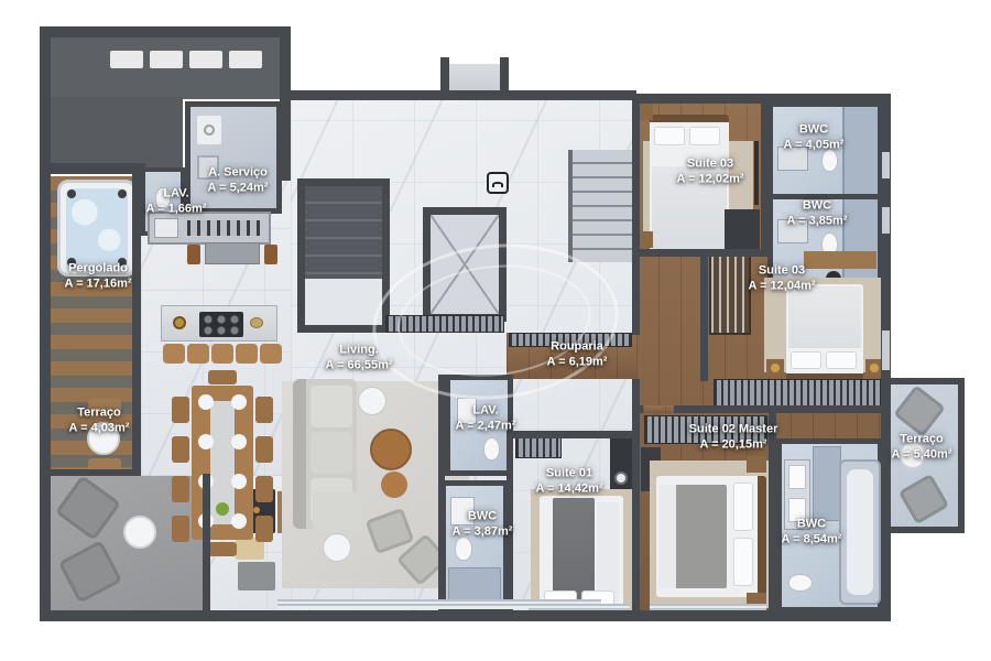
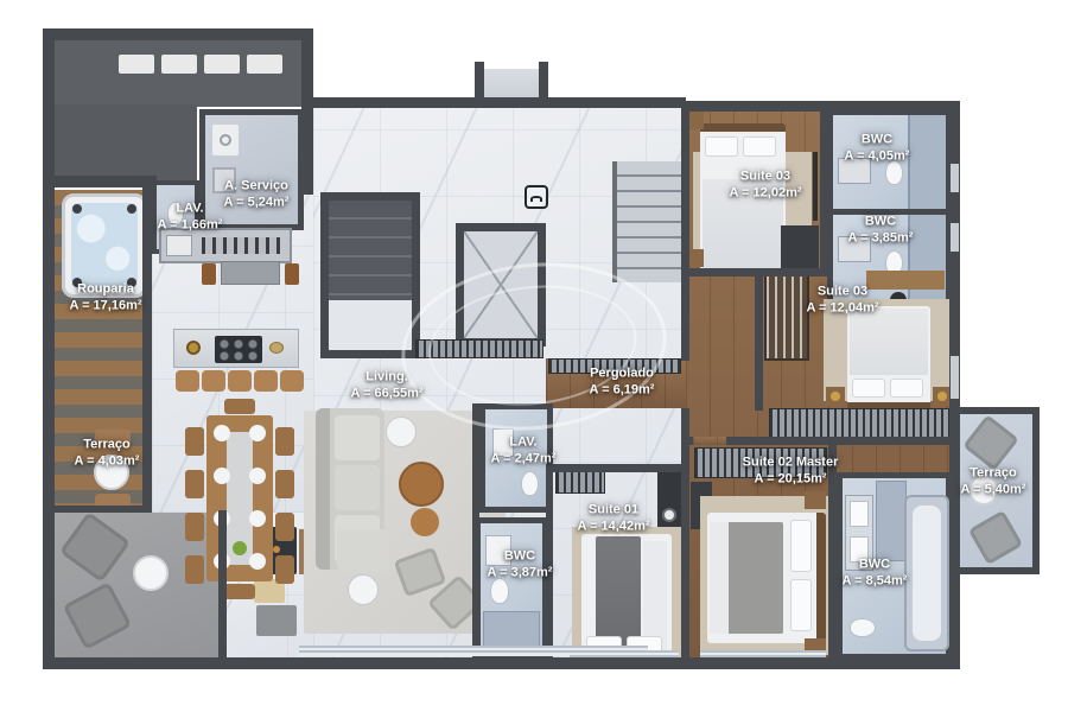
- Pergolado
+ Rouparia
  A = 17,16m²
  LAV.
  A = 1,66m²
  A. Serviço
  A = 5,24m²
  Terraço
  A = 4,03m²
  Living.
  A = 66,55m²
- Rouparia
+ Pergolado
  A = 6,19m²
  LAV.
  A = 2,47m²
  BWC
  A = 3,87m²
  Suite 01
  A = 14,42m²
  Suite 02 Master
  A = 20,15m²
  BWC
  A = 8,54m²
  Terraço
  A = 5,40m²
  Suite 03
  A = 12,02m²
  BWC
  A = 4,05m²
  BWC
  A = 3,85m²
  Suite 03
  A = 12,04m²
